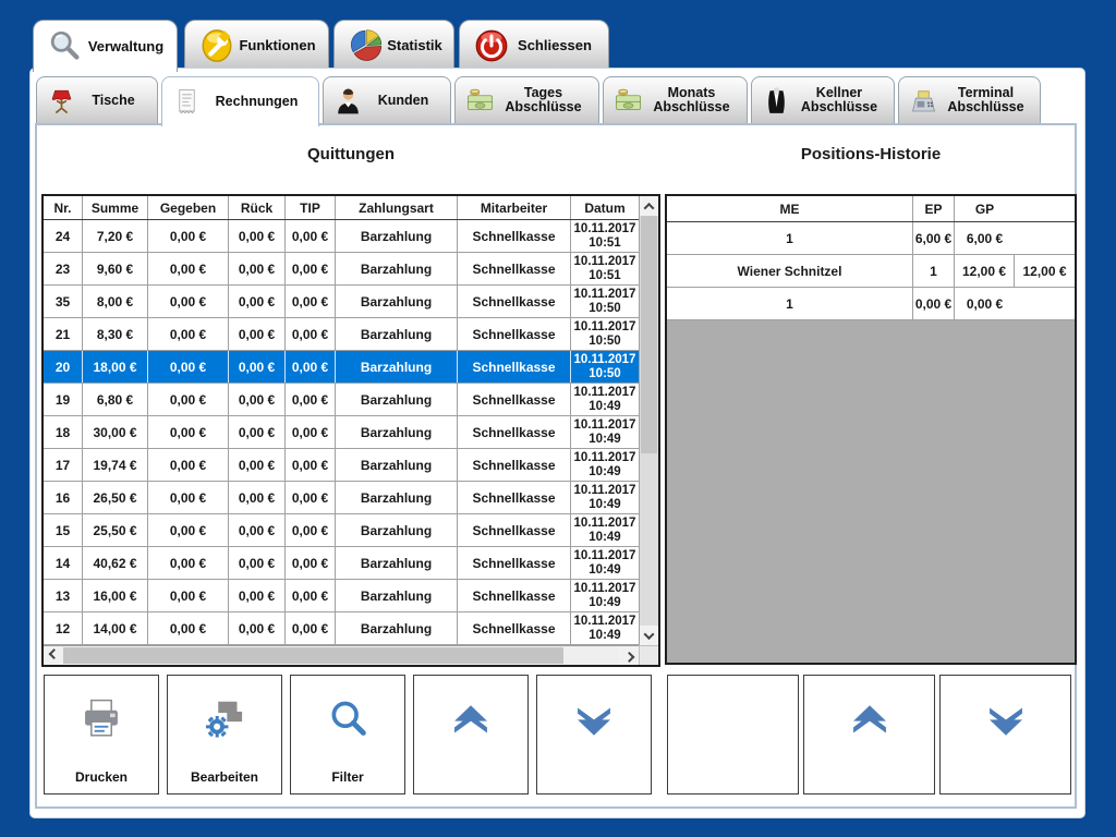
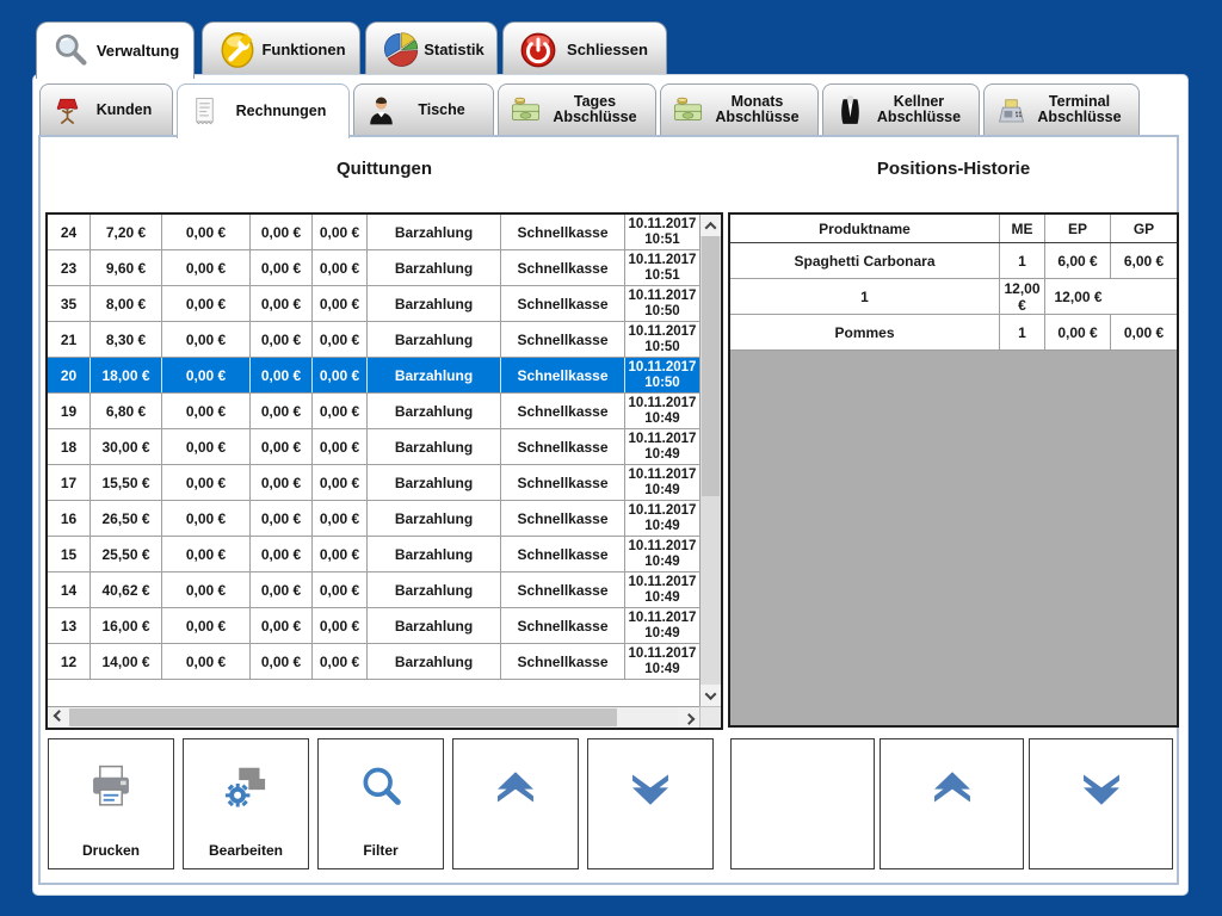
  Verwaltung
  Funktionen
  Statistik
  Schliessen
- Tische
+ Kunden
  Rechnungen
- Kunden
+ Tische
  Tages
  Abschlüsse
  Monats
  Abschlüsse
  Kellner
  Abschlüsse
  Terminal
  Abschlüsse
  Quittungen
  Positions-Historie
- Nr.
- Summe
- Gegeben
- Rück
- TIP
- Zahlungsart
- Mitarbeiter
- Datum
  24
  7,20 €
  0,00 €
  0,00 €
  0,00 €
  Barzahlung
  Schnellkasse
  10.11.2017
  10:51
  23
  9,60 €
  0,00 €
  0,00 €
  0,00 €
  Barzahlung
  Schnellkasse
  10.11.2017
  10:51
  35
  8,00 €
  0,00 €
  0,00 €
  0,00 €
  Barzahlung
  Schnellkasse
  10.11.2017
  10:50
  21
  8,30 €
  0,00 €
  0,00 €
  0,00 €
  Barzahlung
  Schnellkasse
  10.11.2017
  10:50
  20
  18,00 €
  0,00 €
  0,00 €
  0,00 €
  Barzahlung
  Schnellkasse
  10.11.2017
  10:50
  19
  6,80 €
  0,00 €
  0,00 €
  0,00 €
  Barzahlung
  Schnellkasse
  10.11.2017
  10:49
  18
  30,00 €
  0,00 €
  0,00 €
  0,00 €
  Barzahlung
  Schnellkasse
  10.11.2017
  10:49
  17
- 19,74 €
+ 15,50 €
  0,00 €
  0,00 €
  0,00 €
  Barzahlung
  Schnellkasse
  10.11.2017
  10:49
  16
  26,50 €
  0,00 €
  0,00 €
  0,00 €
  Barzahlung
  Schnellkasse
  10.11.2017
  10:49
  15
  25,50 €
  0,00 €
  0,00 €
  0,00 €
  Barzahlung
  Schnellkasse
  10.11.2017
  10:49
  14
  40,62 €
  0,00 €
  0,00 €
  0,00 €
  Barzahlung
  Schnellkasse
  10.11.2017
  10:49
  13
  16,00 €
  0,00 €
  0,00 €
  0,00 €
  Barzahlung
  Schnellkasse
  10.11.2017
  10:49
  12
  14,00 €
  0,00 €
  0,00 €
  0,00 €
  Barzahlung
  Schnellkasse
  10.11.2017
  10:49
+ Produktname
  ME
  EP
  GP
+ Spaghetti Carbonara
  1
  6,00 €
  6,00 €
- Wiener Schnitzel
  1
  12,00 €
  12,00 €
+ Pommes
  1
  0,00 €
  0,00 €
  Drucken
  Bearbeiten
  Filter
